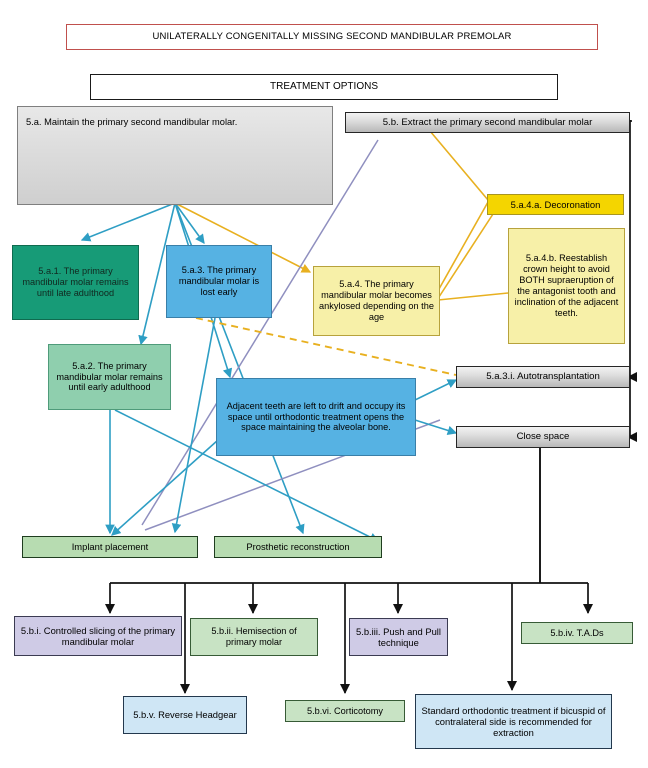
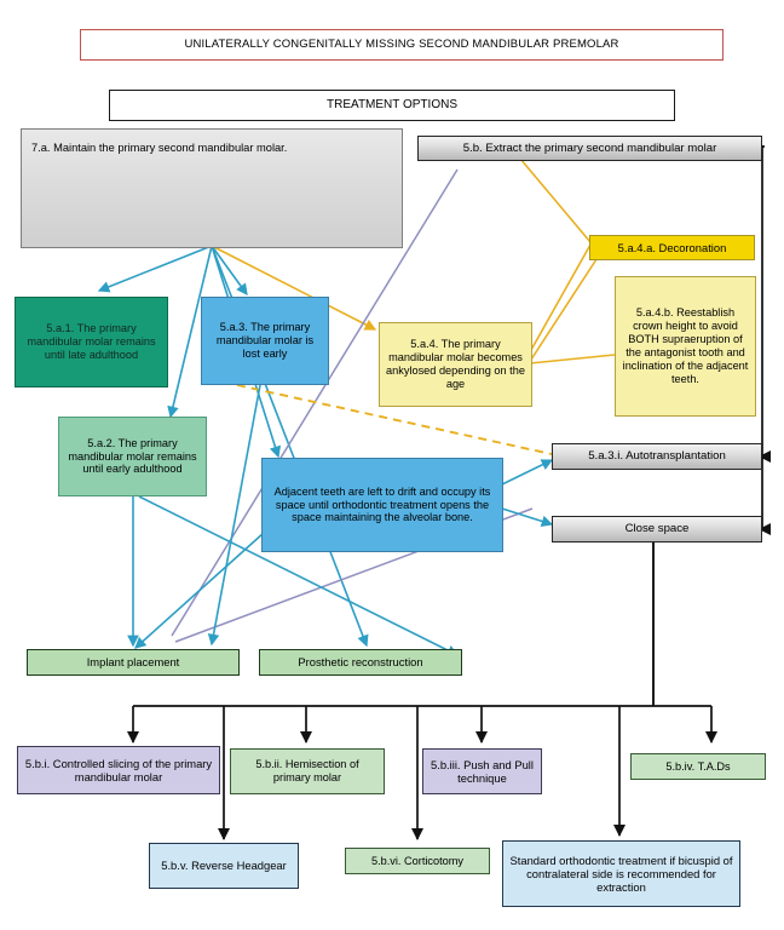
  UNILATERALLY CONGENITALLY MISSING SECOND MANDIBULAR PREMOLAR
  TREATMENT OPTIONS
- 5.a. Maintain the primary second mandibular molar.
+ 7.a. Maintain the primary second mandibular molar.
  5.b. Extract the primary second mandibular molar
  5.a.4.a. Decoronation
  5.a.4.b. Reestablish crown height to avoid BOTH supraeruption of the antagonist tooth and inclination of the adjacent teeth.
  5.a.1. The primary mandibular molar remains until late adulthood
  5.a.3. The primary mandibular molar is lost early
  5.a.4. The primary mandibular molar becomes ankylosed depending on the age
  5.a.2. The primary mandibular molar remains until early adulthood
  Adjacent teeth are left to drift and occupy its space until orthodontic treatment opens the space maintaining the alveolar bone.
  5.a.3.i. Autotransplantation
  Close space
  Implant placement
  Prosthetic reconstruction
  5.b.i. Controlled slicing of the primary mandibular molar
  5.b.ii. Hemisection of primary molar
  5.b.iii. Push and Pull technique
  5.b.iv. T.A.Ds
  5.b.v. Reverse Headgear
  5.b.vi. Corticotomy
  Standard orthodontic treatment if bicuspid of contralateral side is recommended for extraction
